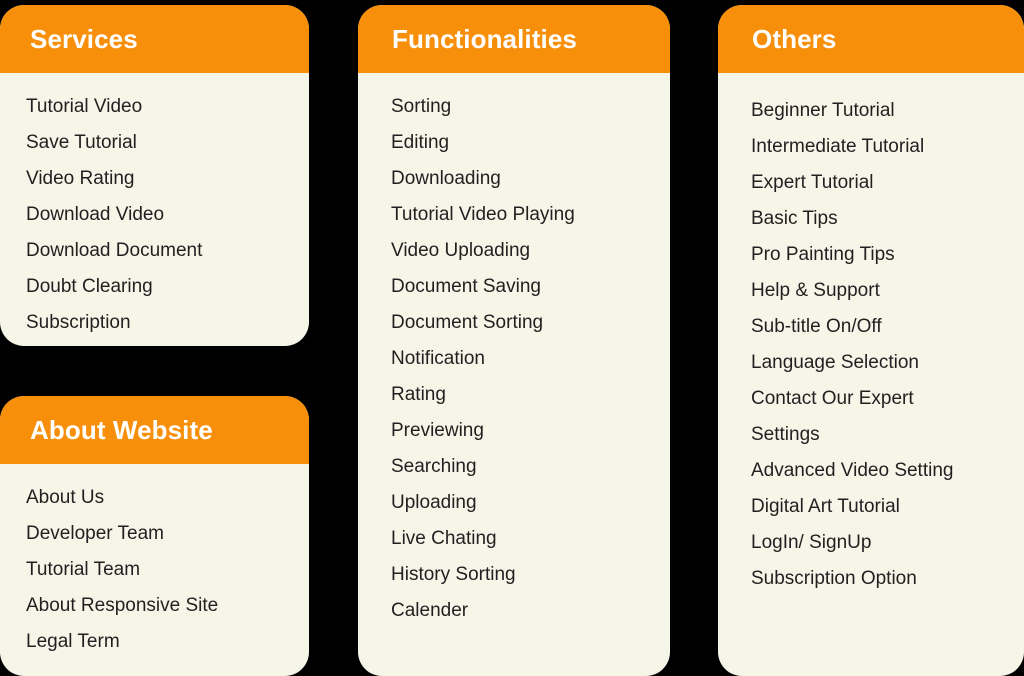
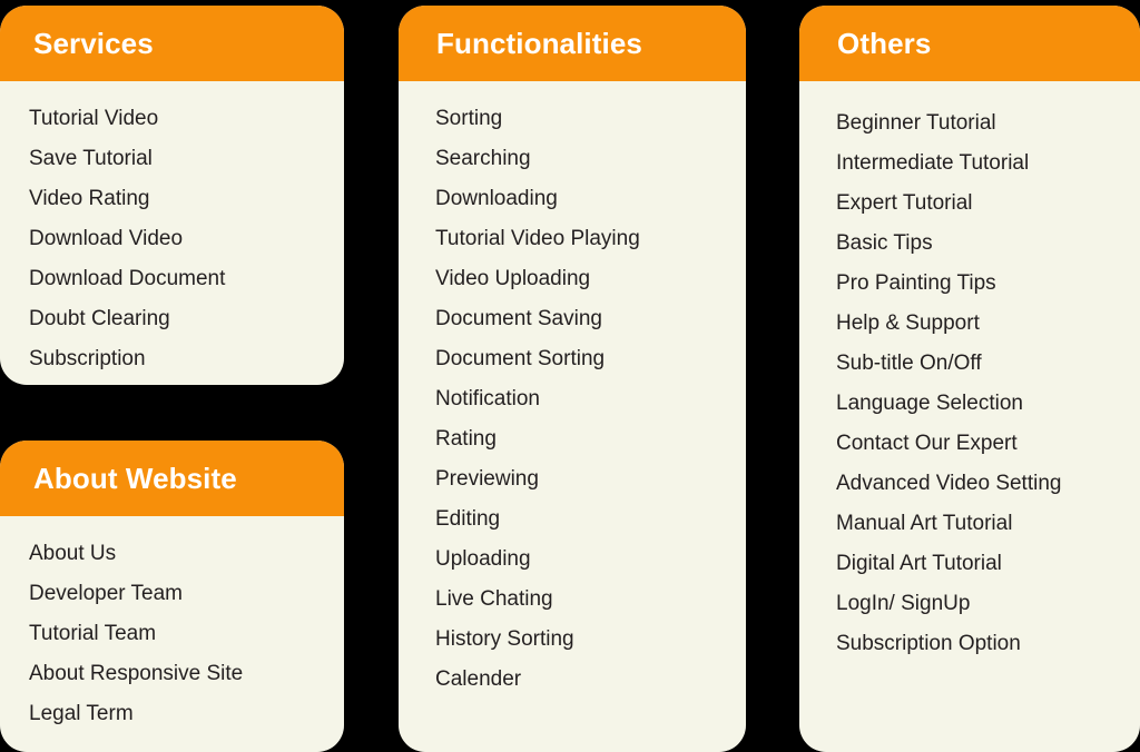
  Services
  Tutorial Video
  Save Tutorial
  Video Rating
  Download Video
  Download Document
  Doubt Clearing
  Subscription
  About Website
  About Us
  Developer Team
  Tutorial Team
  About Responsive Site
  Legal Term
  Functionalities
  Sorting
- Editing
+ Searching
  Downloading
  Tutorial Video Playing
  Video Uploading
  Document Saving
  Document Sorting
  Notification
  Rating
  Previewing
- Searching
+ Editing
  Uploading
  Live Chating
  History Sorting
  Calender
  Others
  Beginner Tutorial
  Intermediate Tutorial
  Expert Tutorial
  Basic Tips
  Pro Painting Tips
  Help & Support
  Sub-title On/Off
  Language Selection
  Contact Our Expert
- Settings
  Advanced Video Setting
+ Manual Art Tutorial
  Digital Art Tutorial
  LogIn/ SignUp
  Subscription Option
